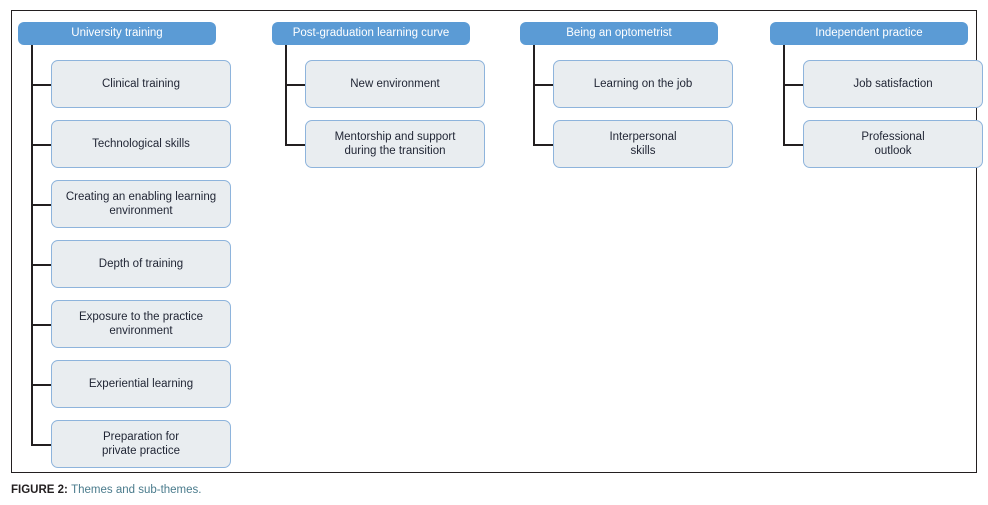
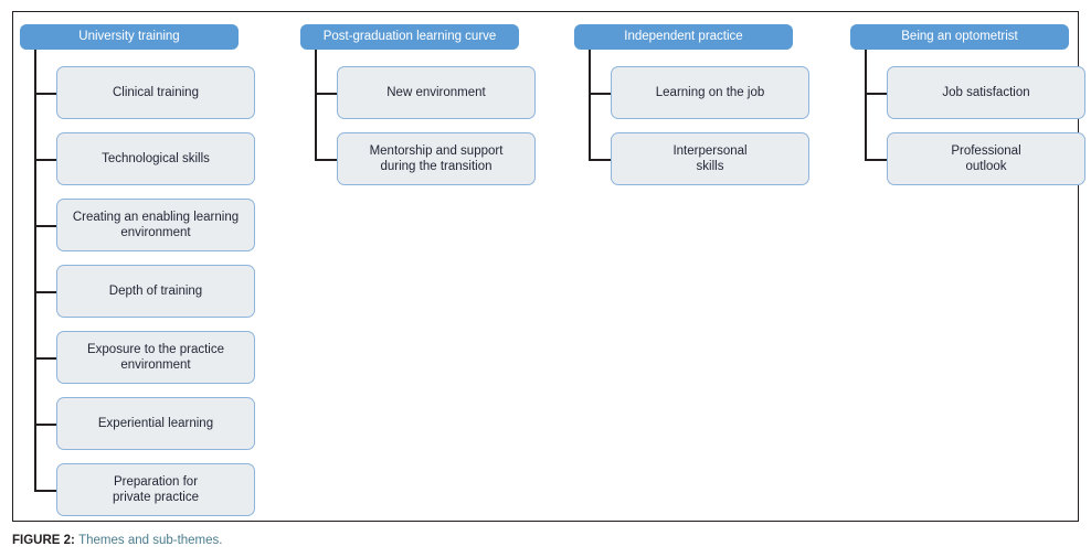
  University training
  Clinical training
  Technological skills
  Creating an enabling learning
  environment
  Depth of training
  Exposure to the practice
  environment
  Experiential learning
  Preparation for
  private practice
  Post-graduation learning curve
  New environment
  Mentorship and support
  during the transition
- Being an optometrist
+ Independent practice
  Learning on the job
  Interpersonal
  skills
- Independent practice
+ Being an optometrist
  Job satisfaction
  Professional
  outlook
  FIGURE 2: Themes and sub-themes.
